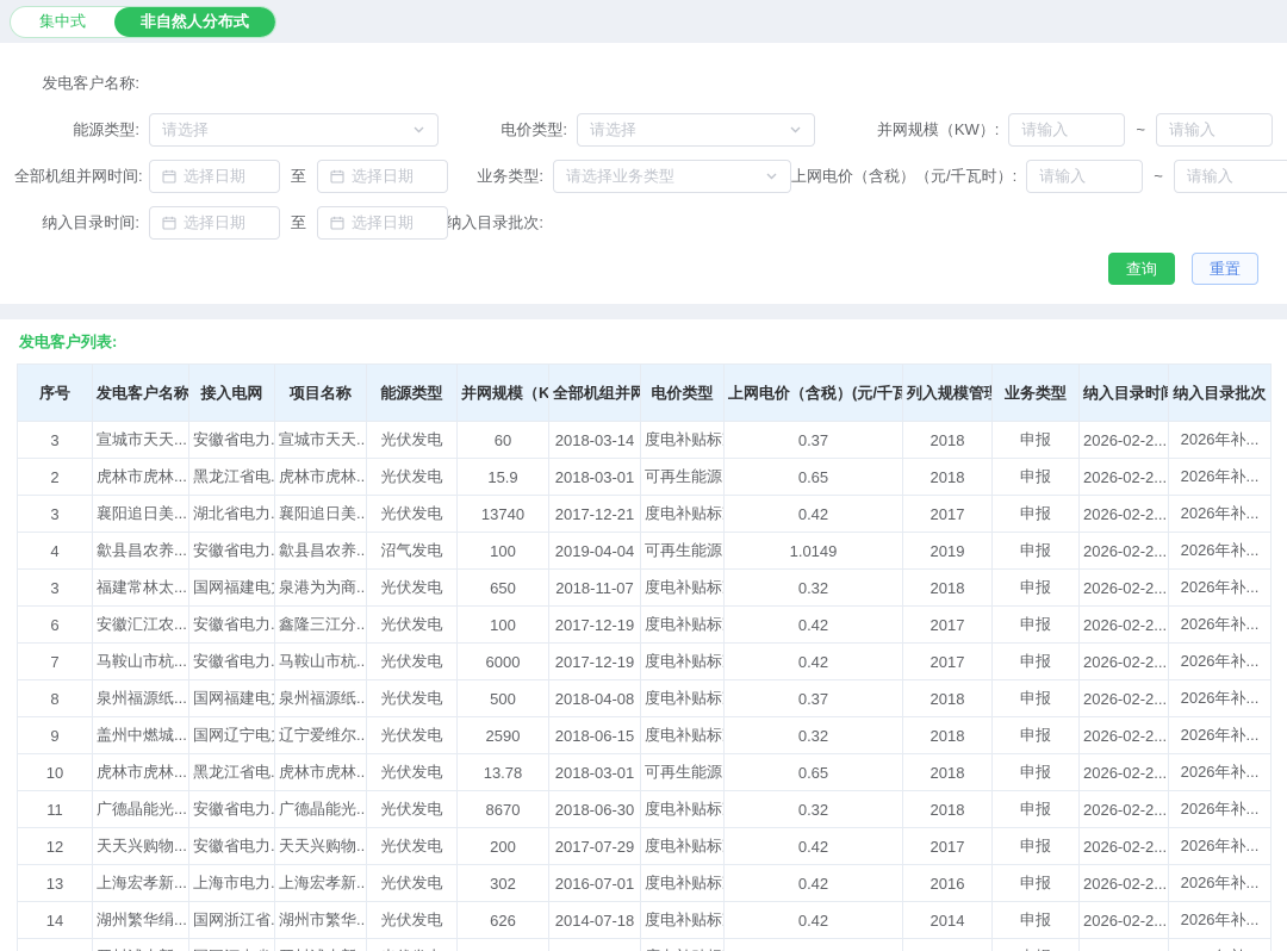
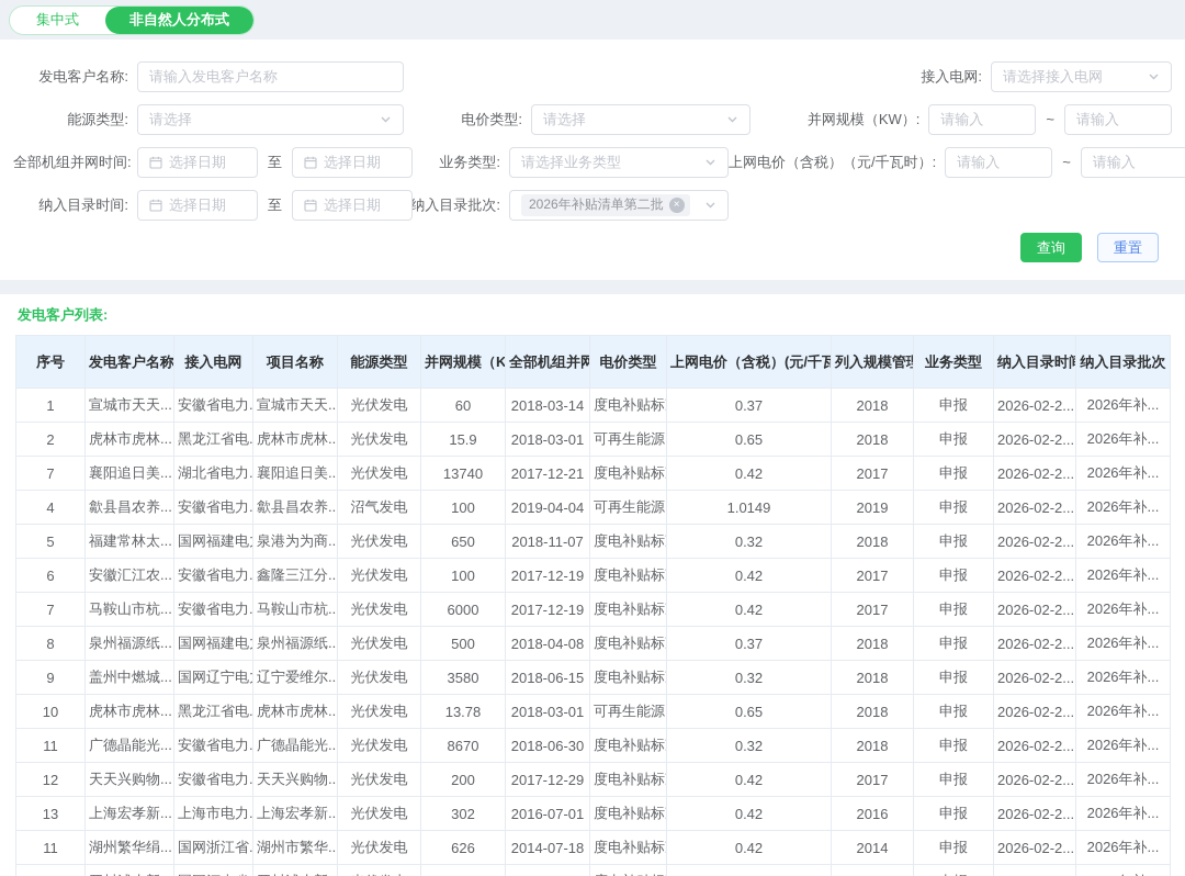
  集中式
  非自然人分布式
  发电客户名称:
+ 请输入发电客户名称
+ 接入电网:
+ 请选择接入电网
  能源类型:
  请选择
  电价类型:
  请选择
  并网规模（KW）:
  请输入
  ~
  请输入
  全部机组并网时间:
  选择日期
  至
  选择日期
  业务类型:
  请选择业务类型
  上网电价（含税）（元/千瓦时）:
  请输入
  ~
  请输入
  纳入目录时间:
  选择日期
  至
  选择日期
  纳入目录批次:
+ 2026年补贴清单第二批
+ ×
  查询
  重置
  发电客户列表:
  序号	发电客户名称	接入电网	项目名称	能源类型	并网规模（K	全部机组并网	电价类型	上网电价（含税）(元/千瓦	列入规模管	业务类型	纳入目录时	纳入目录批次
- 3	宣城市天天...	安徽省电力.	宣城市天天..	光伏发电	60	2018-03-14	度电补贴标	0.37	2018	申报	2026-02-2...	2026年补...
+ 1	宣城市天天...	安徽省电力.	宣城市天天..	光伏发电	60	2018-03-14	度电补贴标	0.37	2018	申报	2026-02-2...	2026年补...
  2	虎林市虎林...	黑龙江省电.	虎林市虎林..	光伏发电	15.9	2018-03-01	可再生能源	0.65	2018	申报	2026-02-2...	2026年补...
- 3	襄阳追日美...	湖北省电力.	襄阳追日美..	光伏发电	13740	2017-12-21	度电补贴标	0.42	2017	申报	2026-02-2...	2026年补...
+ 7	襄阳追日美...	湖北省电力.	襄阳追日美..	光伏发电	13740	2017-12-21	度电补贴标	0.42	2017	申报	2026-02-2...	2026年补...
  4	歙县昌农养...	安徽省电力.	歙县昌农养..	沼气发电	100	2019-04-04	可再生能源	1.0149	2019	申报	2026-02-2...	2026年补...
- 3	福建常林太...	国网福建电	泉港为为商..	光伏发电	650	2018-11-07	度电补贴标	0.32	2018	申报	2026-02-2...	2026年补...
+ 5	福建常林太...	国网福建电	泉港为为商..	光伏发电	650	2018-11-07	度电补贴标	0.32	2018	申报	2026-02-2...	2026年补...
  6	安徽汇江农...	安徽省电力.	鑫隆三江分..	光伏发电	100	2017-12-19	度电补贴标	0.42	2017	申报	2026-02-2...	2026年补...
  7	马鞍山市杭...	安徽省电力.	马鞍山市杭..	光伏发电	6000	2017-12-19	度电补贴标	0.42	2017	申报	2026-02-2...	2026年补...
  8	泉州福源纸...	国网福建电	泉州福源纸..	光伏发电	500	2018-04-08	度电补贴标	0.37	2018	申报	2026-02-2...	2026年补...
- 9	盖州中燃城...	国网辽宁电	辽宁爱维尔..	光伏发电	2590	2018-06-15	度电补贴标	0.32	2018	申报	2026-02-2...	2026年补...
+ 9	盖州中燃城...	国网辽宁电	辽宁爱维尔..	光伏发电	3580	2018-06-15	度电补贴标	0.32	2018	申报	2026-02-2...	2026年补...
  10	虎林市虎林...	黑龙江省电.	虎林市虎林..	光伏发电	13.78	2018-03-01	可再生能源	0.65	2018	申报	2026-02-2...	2026年补...
  11	广德晶能光...	安徽省电力.	广德晶能光..	光伏发电	8670	2018-06-30	度电补贴标	0.32	2018	申报	2026-02-2...	2026年补...
- 12	天天兴购物...	安徽省电力.	天天兴购物..	光伏发电	200	2017-07-29	度电补贴标	0.42	2017	申报	2026-02-2...	2026年补...
+ 12	天天兴购物...	安徽省电力.	天天兴购物..	光伏发电	200	2017-12-29	度电补贴标	0.42	2017	申报	2026-02-2...	2026年补...
  13	上海宏孝新...	上海市电力.	上海宏孝新..	光伏发电	302	2016-07-01	度电补贴标	0.42	2016	申报	2026-02-2...	2026年补...
- 14	湖州繁华绢...	国网浙江省.	湖州市繁华..	光伏发电	626	2014-07-18	度电补贴标	0.42	2014	申报	2026-02-2...	2026年补...
+ 11	湖州繁华绢...	国网浙江省.	湖州市繁华..	光伏发电	626	2014-07-18	度电补贴标	0.42	2014	申报	2026-02-2...	2026年补...
